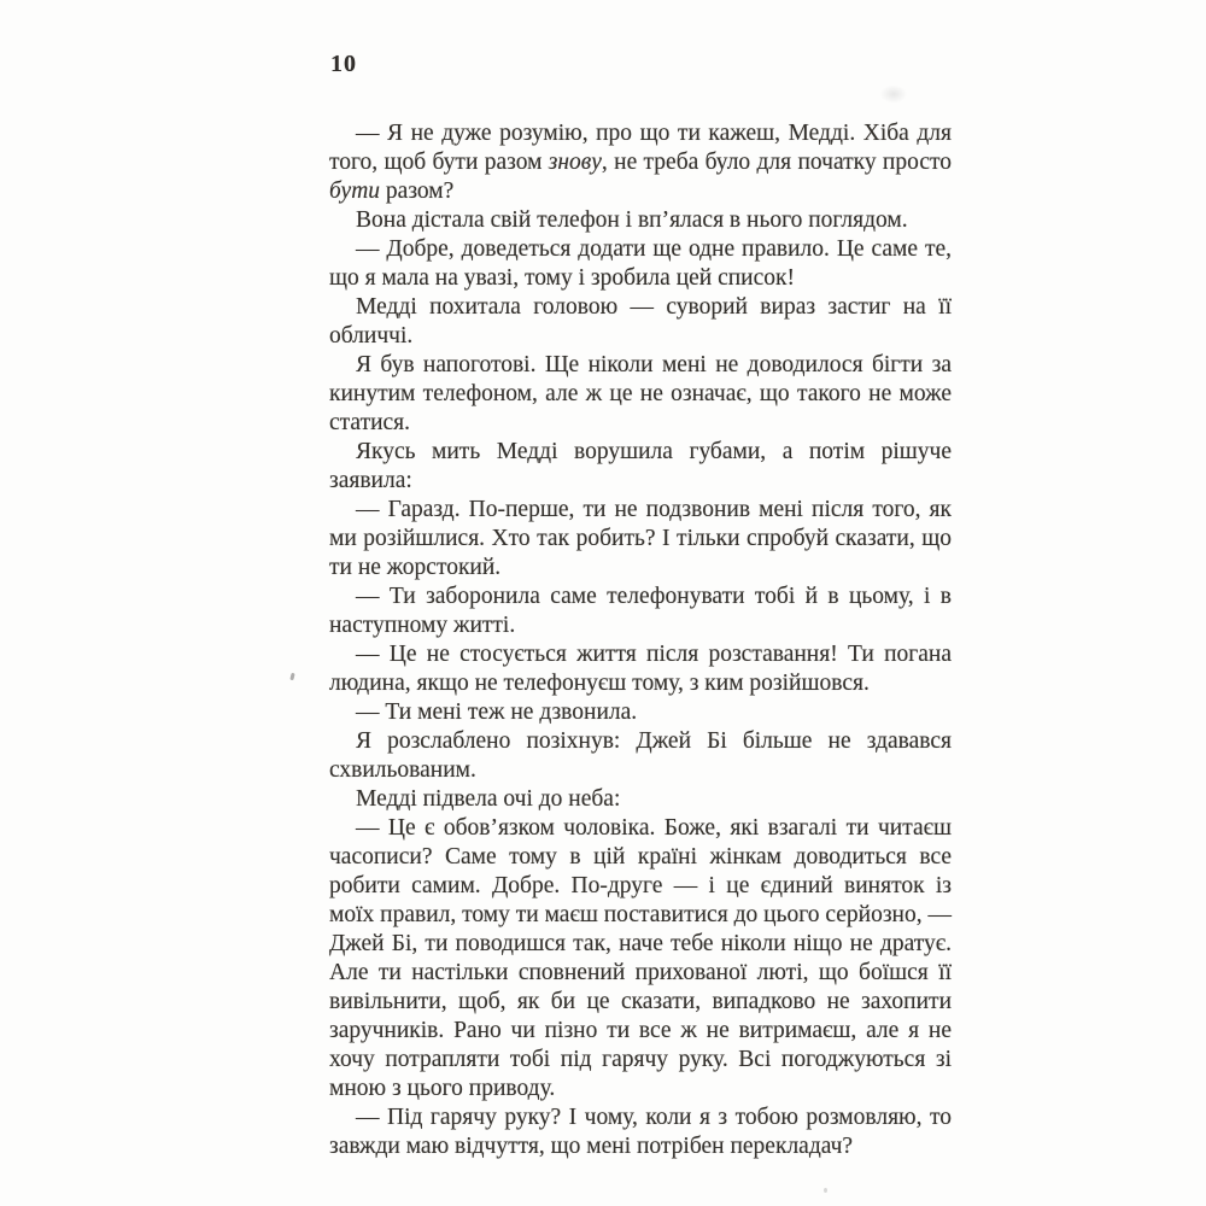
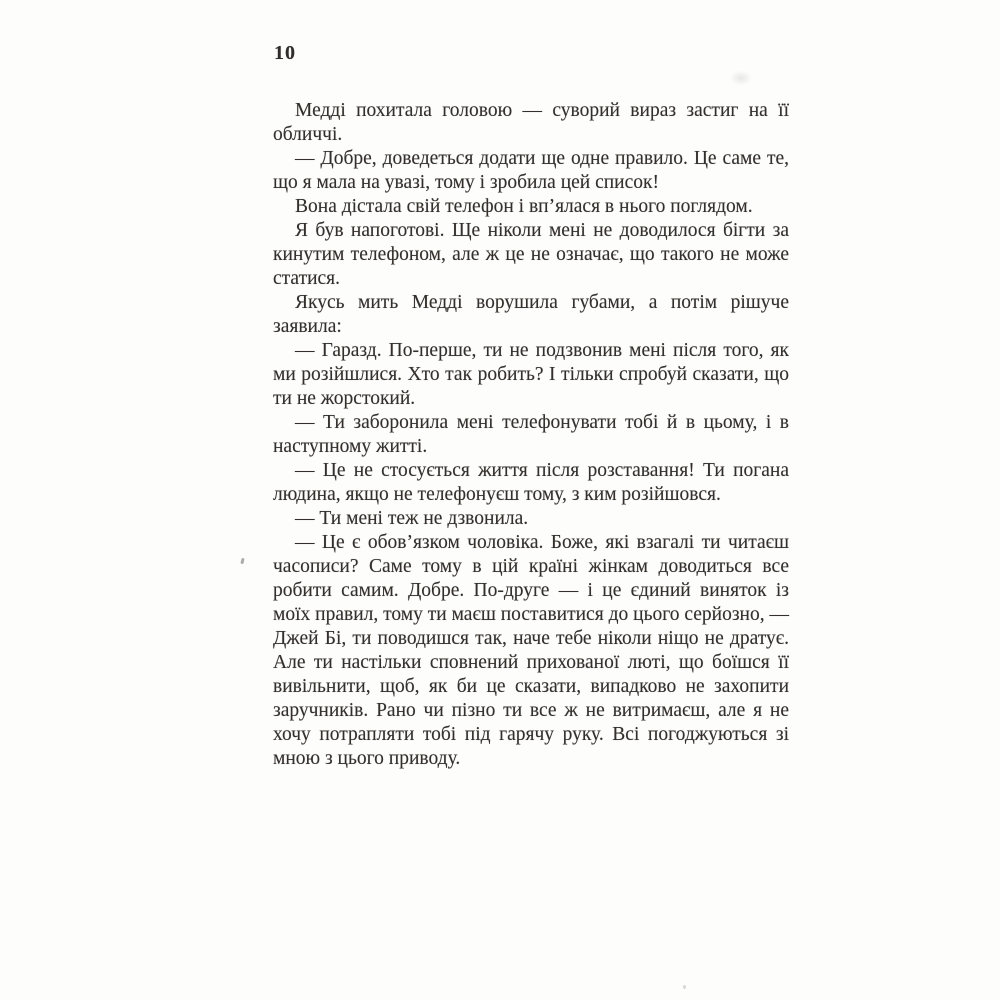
  10
- — Я не дуже розумію, про що ти кажеш, Медді. Хіба для того, щоб бути разом знову, не треба було для початку просто бути разом?
- Вона дістала свій телефон і вп’ялася в нього поглядом.
+ Медді похитала головою — суворий вираз застиг на її обличчі.
  — Добре, доведеться додати ще одне правило. Це саме те, що я мала на увазі, тому і зробила цей список!
- Медді похитала головою — суворий вираз застиг на її обличчі.
+ Вона дістала свій телефон і вп’ялася в нього поглядом.
  Я був напоготові. Ще ніколи мені не доводилося бігти за кинутим телефоном, але ж це не означає, що такого не може статися.
  Якусь мить Медді ворушила губами, а потім рішуче заявила:
  — Гаразд. По-перше, ти не подзвонив мені після того, як ми розійшлися. Хто так робить? І тільки спробуй сказати, що ти не жорстокий.
- — Ти заборонила саме телефонувати тобі й в цьому, і в наступному житті.
+ — Ти заборонила мені телефонувати тобі й в цьому, і в наступному житті.
  — Це не стосується життя після розставання! Ти погана людина, якщо не телефонуєш тому, з ким розійшовся.
  — Ти мені теж не дзвонила.
- Я розслаблено позіхнув: Джей Бі більше не здавався схвильованим.
- Медді підвела очі до неба:
  — Це є обов’язком чоловіка. Боже, які взагалі ти читаєш часописи? Саме тому в цій країні жінкам доводиться все робити самим. Добре. По-друге — і це єдиний виняток із моїх правил, тому ти маєш поставитися до цього серйозно, — Джей Бі, ти поводишся так, наче тебе ніколи ніщо не дратує. Але ти настільки сповнений прихованої люті, що боїшся її вивільнити, щоб, як би це сказати, випадково не захопити заручників. Рано чи пізно ти все ж не витримаєш, але я не хочу потрапляти тобі під гарячу руку. Всі погоджуються зі мною з цього приводу.
- — Під гарячу руку? І чому, коли я з тобою розмовляю, то завжди маю відчуття, що мені потрібен перекладач?
